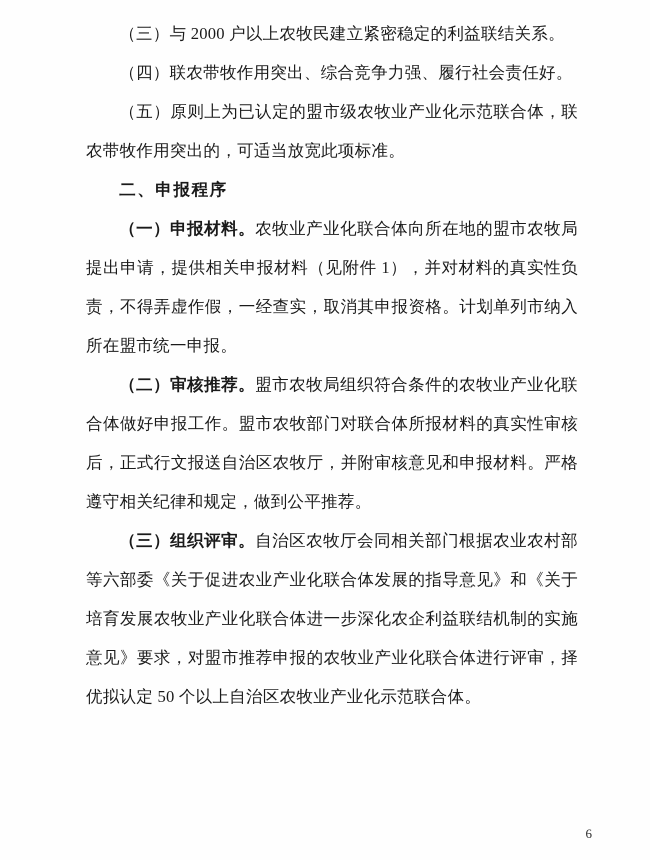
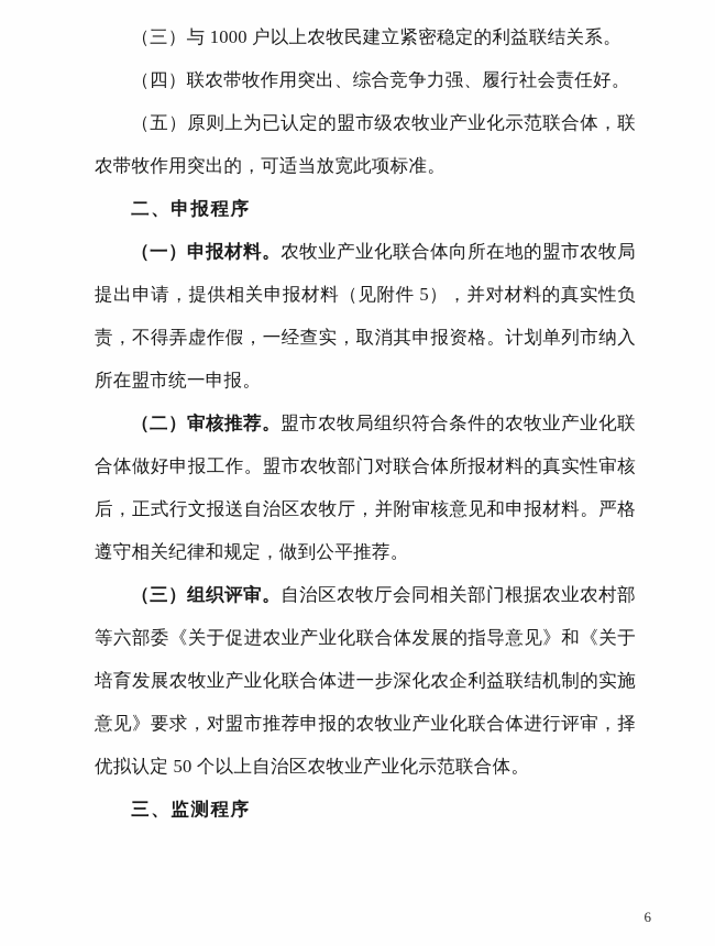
- （三）与 2000 户以上农牧民建立紧密稳定的利益联结关系。
+ （三）与 1000 户以上农牧民建立紧密稳定的利益联结关系。
  （四）联农带牧作用突出、综合竞争力强、履行社会责任好。
  （五）原则上为已认定的盟市级农牧业产业化示范联合体，联农带牧作用突出的，可适当放宽此项标准。
  二、申报程序
- （一）申报材料。农牧业产业化联合体向所在地的盟市农牧局提出申请，提供相关申报材料（见附件 1），并对材料的真实性负责，不得弄虚作假，一经查实，取消其申报资格。计划单列市纳入所在盟市统一申报。
+ （一）申报材料。农牧业产业化联合体向所在地的盟市农牧局提出申请，提供相关申报材料（见附件 5），并对材料的真实性负责，不得弄虚作假，一经查实，取消其申报资格。计划单列市纳入所在盟市统一申报。
  （二）审核推荐。盟市农牧局组织符合条件的农牧业产业化联合体做好申报工作。盟市农牧部门对联合体所报材料的真实性审核后，正式行文报送自治区农牧厅，并附审核意见和申报材料。严格遵守相关纪律和规定，做到公平推荐。
  （三）组织评审。自治区农牧厅会同相关部门根据农业农村部等六部委《关于促进农业产业化联合体发展的指导意见》和《关于培育发展农牧业产业化联合体进一步深化农企利益联结机制的实施意见》要求，对盟市推荐申报的农牧业产业化联合体进行评审，择优拟认定 50 个以上自治区农牧业产业化示范联合体。
+ 三、监测程序
  6
